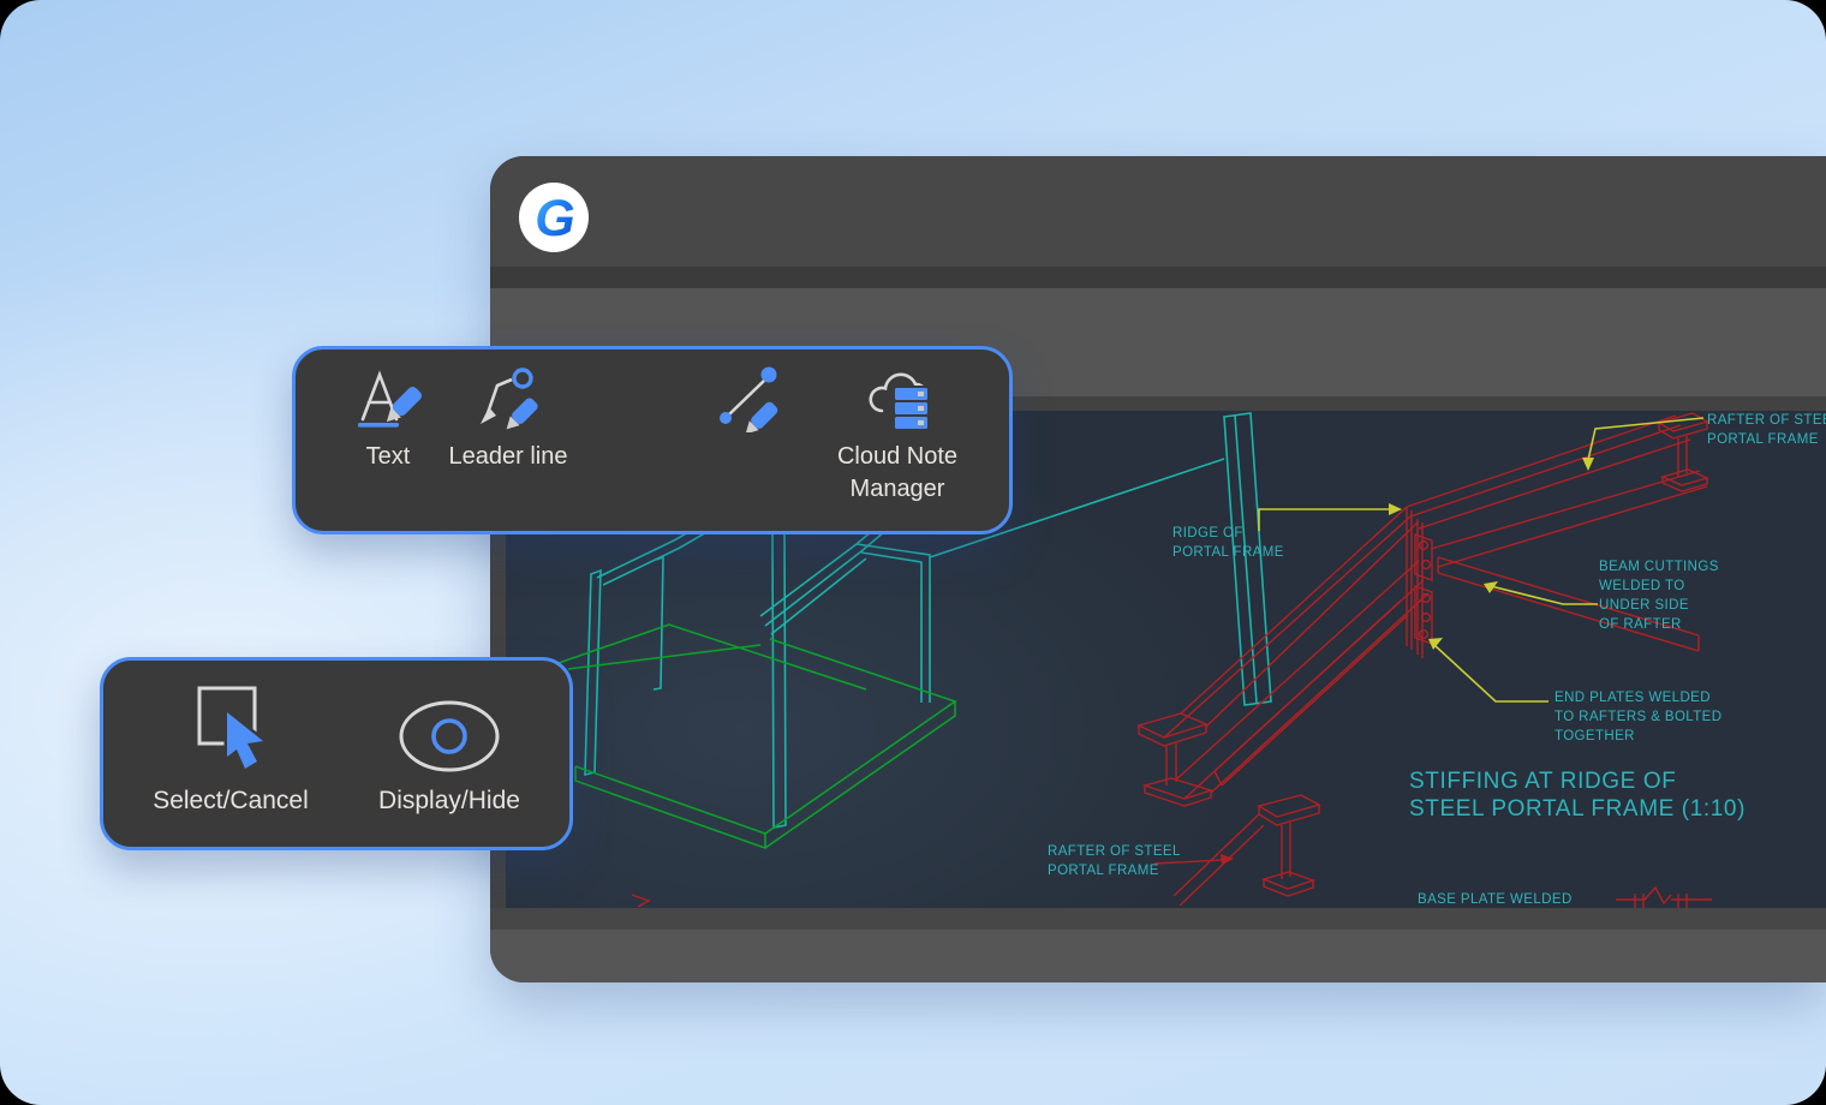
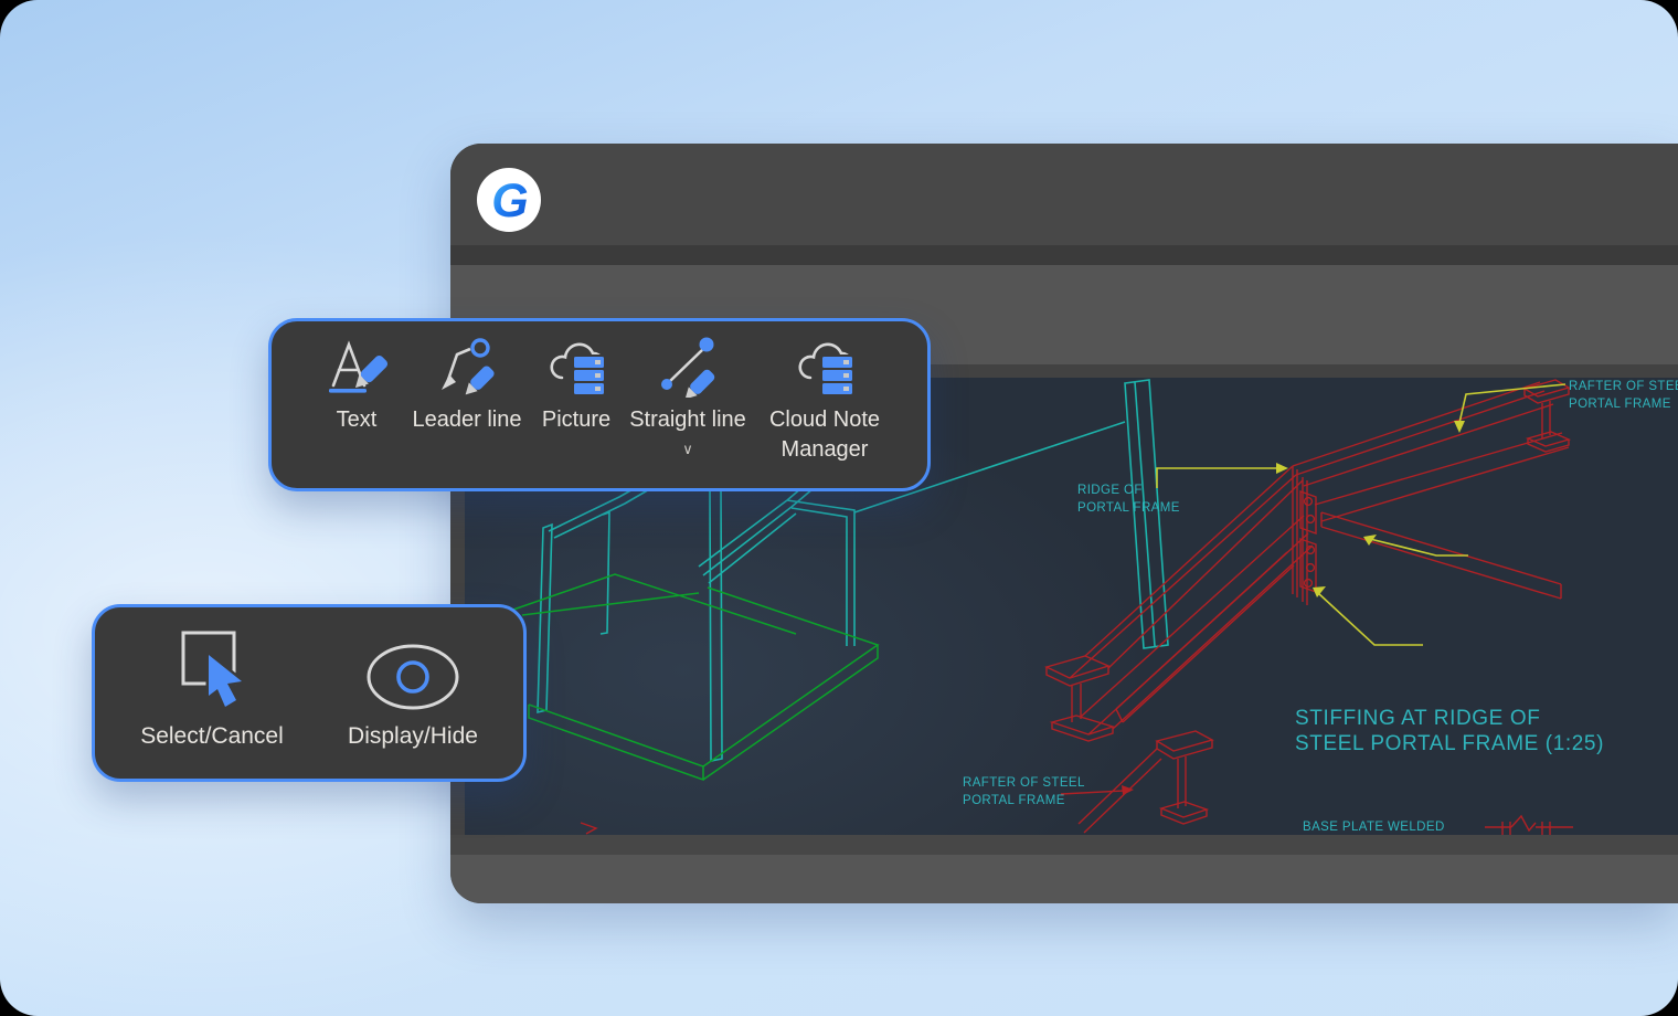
  G
  RAFTER OF STE
  PORTAL FRAME
  RIDGE OF
  PORTAL FRAME
- BEAM CUTTINGS
- WELDED TO
- UNDER SIDE
- OF RAFTER
- END PLATES WELDED
- TO RAFTERS & BOLTED
- TOGETHER
  STIFFING AT RIDGE OF
- STEEL PORTAL FRAME (1:10)
+ STEEL PORTAL FRAME (1:25)
  RAFTER OF STEEL
  PORTAL FRAME
  BASE PLATE WELDED
  Text
  Leader line
+ Picture
+ Straight line ∨
  Cloud Note Manager
  Select/Cancel
  Display/Hide
